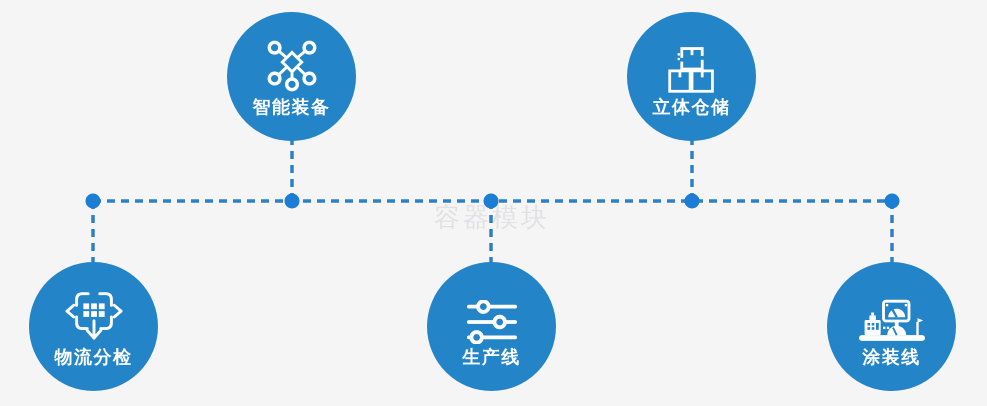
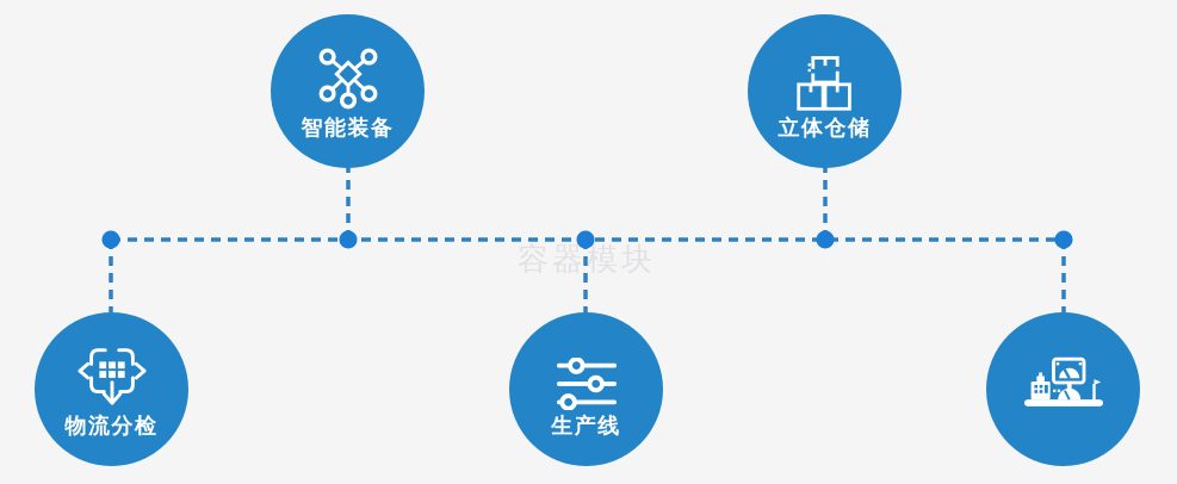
  容器模块
  智能装备
  立体仓储
  物流分检
  生产线
- 涂装线
